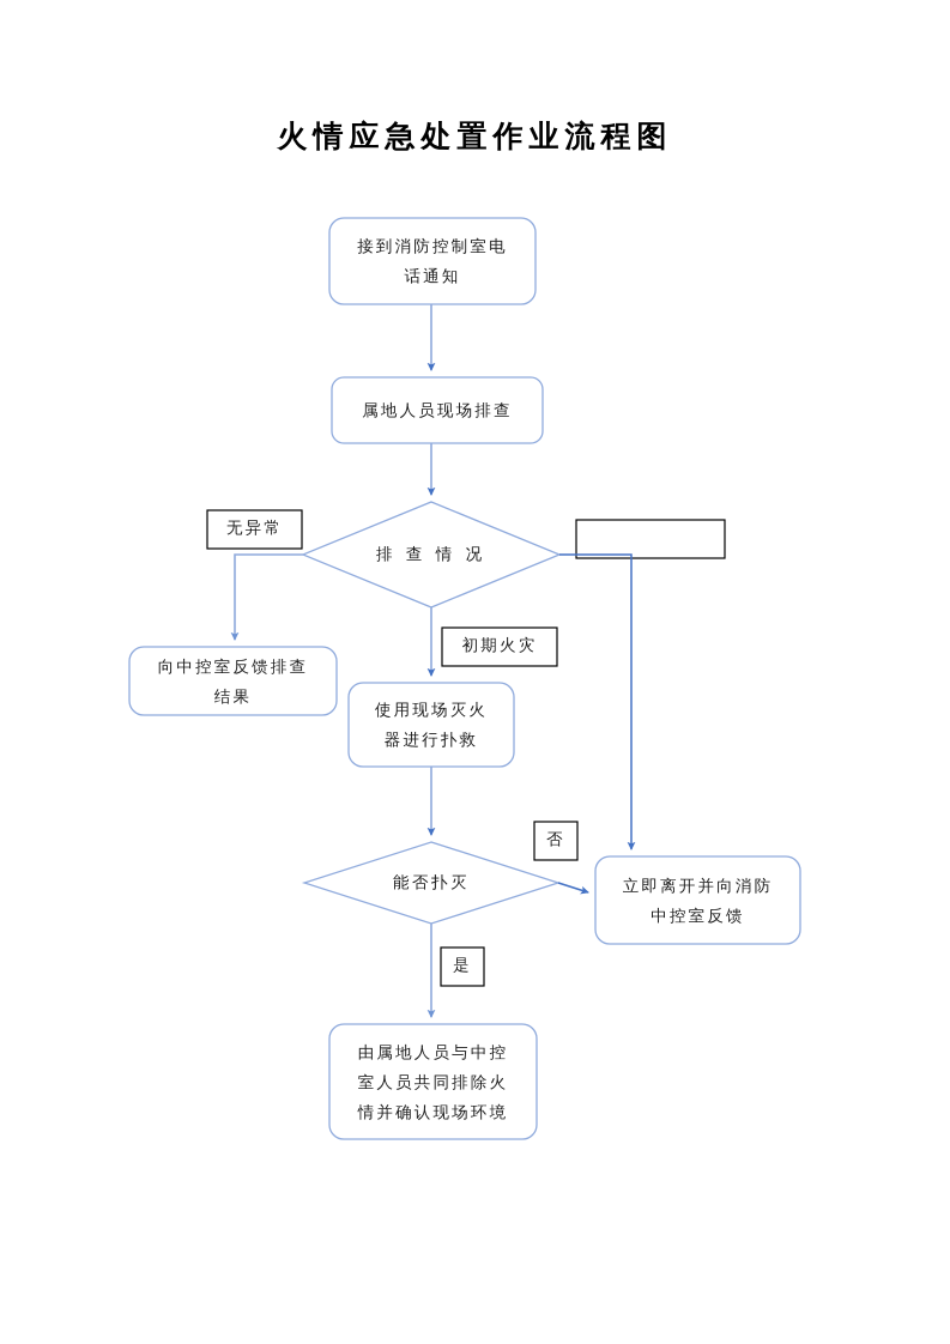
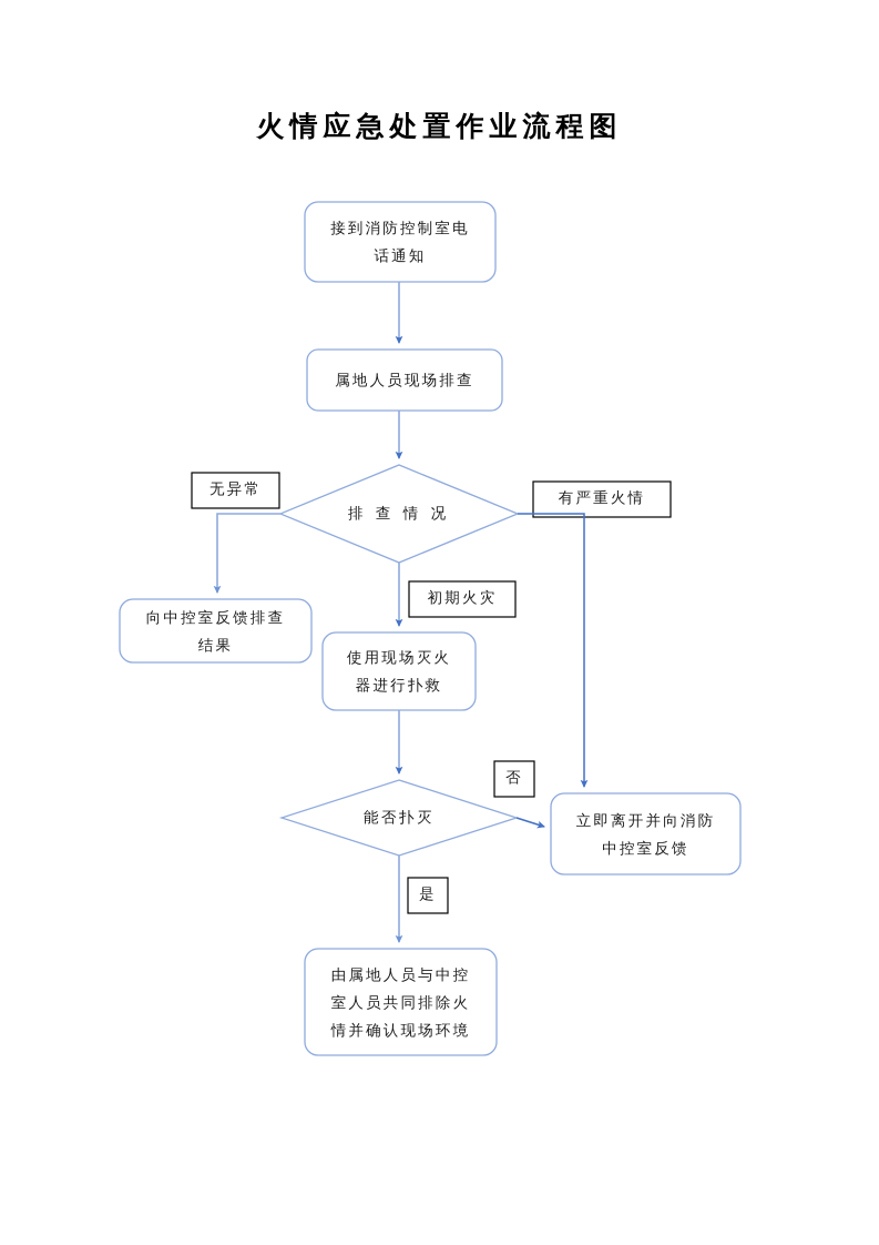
  火情应急处置作业流程图
  接到消防控制室电
  话通知
  属地人员现场排查
  排 查 情 况
  向中控室反馈排查
  结果
  使用现场灭火
  器进行扑救
  能否扑灭
  立即离开并向消防
  中控室反馈
  由属地人员与中控
  室人员共同排除火
  情并确认现场环境
  无异常
+ 有严重火情
  初期火灾
  否
  是
